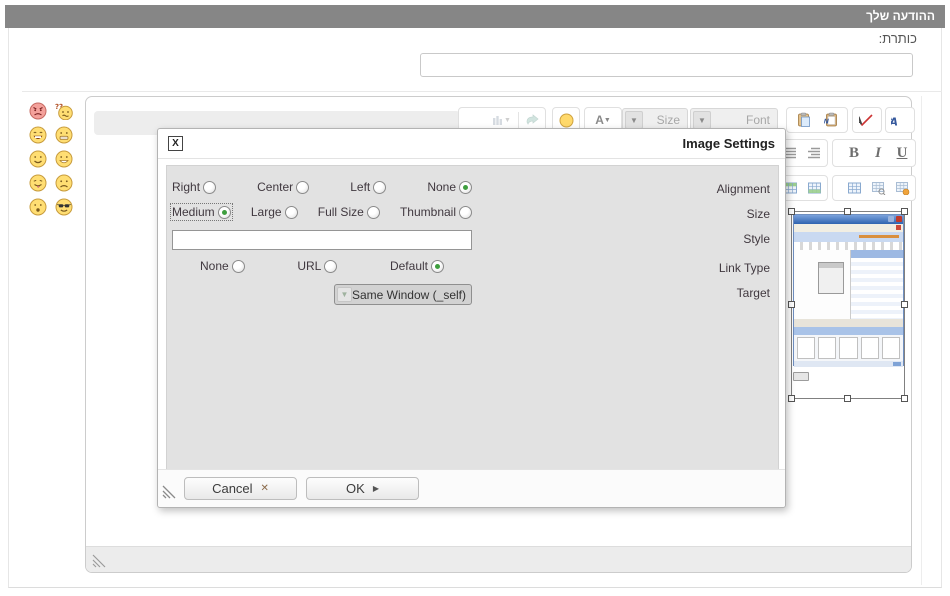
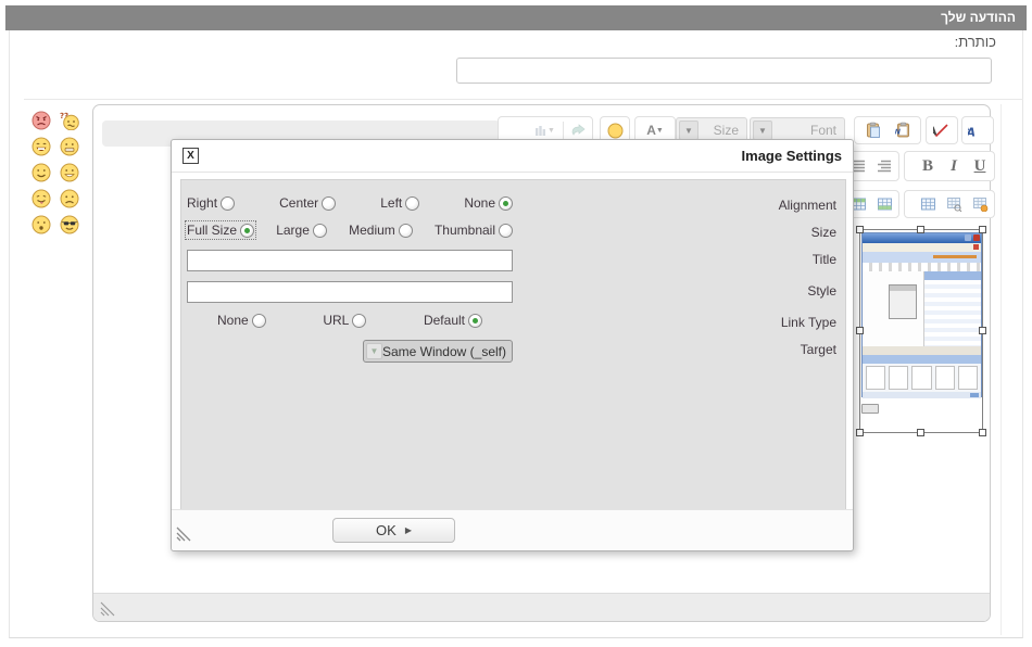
  ההודעה שלך
  כותרת:
  ??
  A
  ▼
  Size
  ▼
  Font
  W
  A
  A
  U
  I
  B
  Image Settings
  X
  Alignment
  None
  Left
  Center
  Right
  Size
  Thumbnail
- Full Size
+ Medium
  Large
- Medium
+ Full Size
+ Title
  Style
  Link Type
  Default
  URL
  None
  Target
  Same Window (_self)
  ▼
- ✕
- Cancel
  ▶
  OK
